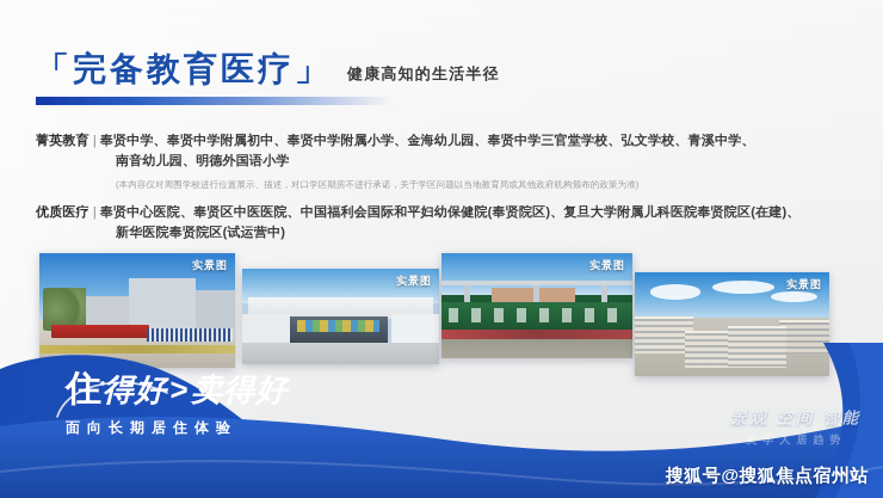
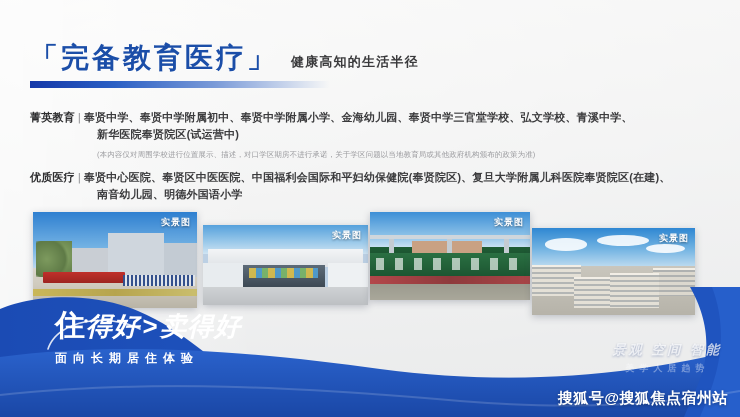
  「完备教育医疗」
  健康高知的生活半径
  菁英教育 | 奉贤中学、奉贤中学附属初中、奉贤中学附属小学、金海幼儿园、奉贤中学三官堂学校、弘文学校、青溪中学、
- 南音幼儿园、明德外国语小学
+ 新华医院奉贤院区(试运营中)
  (本内容仅对周围学校进行位置展示、描述，对口学区期房不进行承诺，关于学区问题以当地教育局或其他政府机构颁布的政策为准)
  优质医疗 | 奉贤中心医院、奉贤区中医医院、中国福利会国际和平妇幼保健院(奉贤院区)、复旦大学附属儿科医院奉贤院区(在建)、
- 新华医院奉贤院区(试运营中)
+ 南音幼儿园、明德外国语小学
  实景图
  实景图
  实景图
  实景图
  住得好>卖得好
  面向长期居住体验
  景观 空间 智能
  美学人居趋势
  搜狐号@搜狐焦点宿州站
